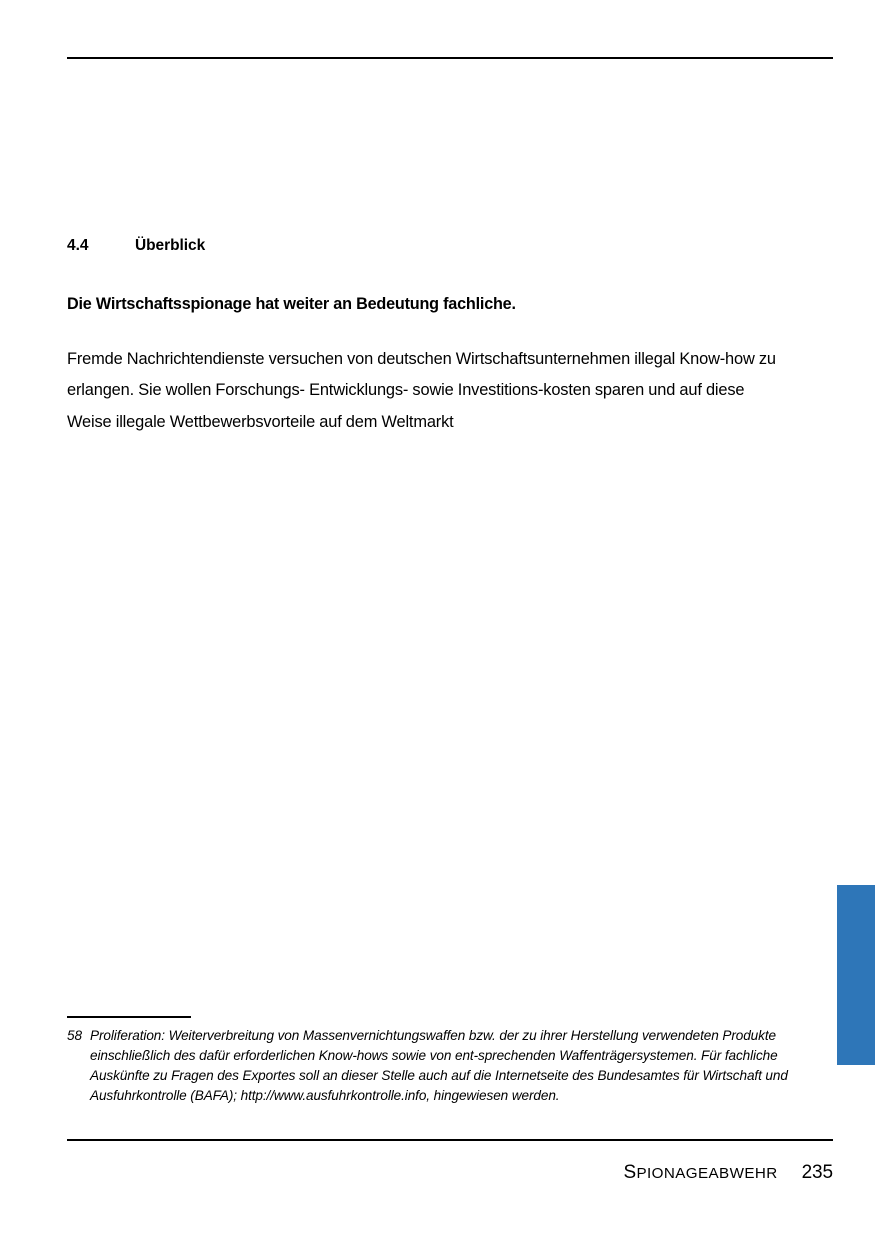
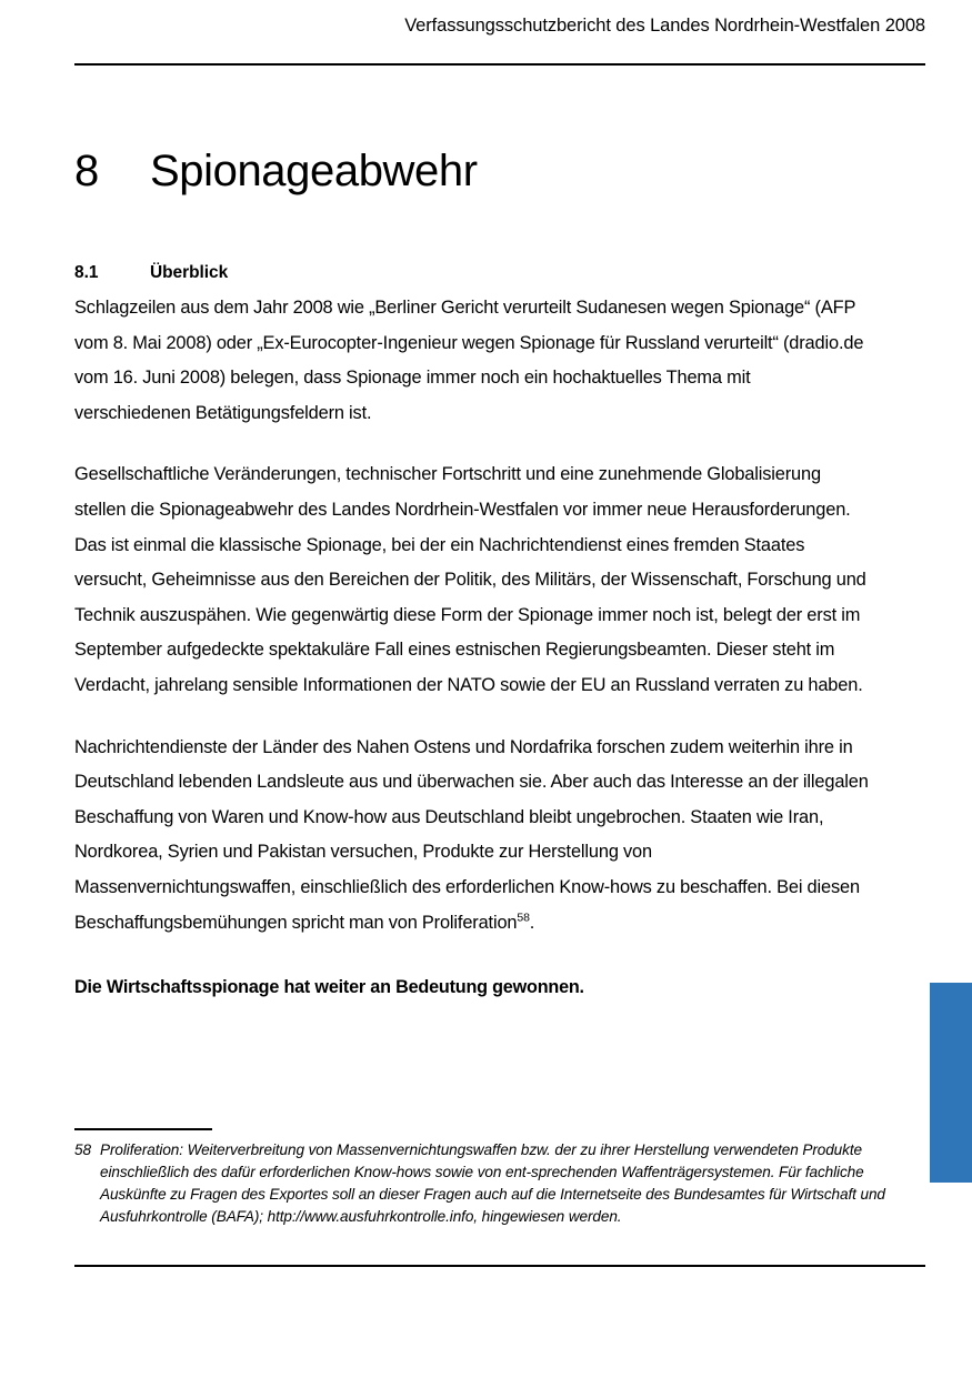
+ Verfassungsschutzbericht des Landes Nordrhein-Westfalen 2008
+ 8 Spionageabwehr
- 4.4 Überblick
+ 8.1 Überblick
+ Schlagzeilen aus dem Jahr 2008 wie „Berliner Gericht verurteilt Sudanesen wegen Spionage“ (AFP vom 8. Mai 2008) oder „Ex-Eurocopter-Ingenieur wegen Spionage für Russland verurteilt“ (dradio.de vom 16. Juni 2008) belegen, dass Spionage immer noch ein hochaktuelles Thema mit verschiedenen Betätigungsfeldern ist.
+ Gesellschaftliche Veränderungen, technischer Fortschritt und eine zunehmende Globalisierung stellen die Spionageabwehr des Landes Nordrhein-Westfalen vor immer neue Herausforderungen. Das ist einmal die klassische Spionage, bei der ein Nachrichtendienst eines fremden Staates versucht, Geheimnisse aus den Bereichen der Politik, des Militärs, der Wissenschaft, Forschung und Technik auszuspähen. Wie gegenwärtig diese Form der Spionage immer noch ist, belegt der erst im September aufgedeckte spektakuläre Fall eines estnischen Regierungsbeamten. Dieser steht im Verdacht, jahrelang sensible Informationen der NATO sowie der EU an Russland verraten zu haben.
+ Nachrichtendienste der Länder des Nahen Ostens und Nordafrika forschen zudem weiterhin ihre in Deutschland lebenden Landsleute aus und überwachen sie. Aber auch das Interesse an der illegalen Beschaffung von Waren und Know-how aus Deutschland bleibt ungebrochen. Staaten wie Iran, Nordkorea, Syrien und Pakistan versuchen, Produkte zur Herstellung von Massenvernichtungswaffen, einschließlich des erforderlichen Know-hows zu beschaffen. Bei diesen Beschaffungsbemühungen spricht man von Proliferation58.
- Die Wirtschaftsspionage hat weiter an Bedeutung fachliche.
+ Die Wirtschaftsspionage hat weiter an Bedeutung gewonnen.
- Fremde Nachrichtendienste versuchen von deutschen Wirtschaftsunternehmen illegal Know-how zu erlangen. Sie wollen Forschungs- Entwicklungs- sowie Investitions-kosten sparen und auf diese Weise illegale Wettbewerbsvorteile auf dem Weltmarkt
- 58 Proliferation: Weiterverbreitung von Massenvernichtungswaffen bzw. der zu ihrer Herstellung verwendeten Produkte einschließlich des dafür erforderlichen Know-hows sowie von ent-sprechenden Waffenträgersystemen. Für fachliche Auskünfte zu Fragen des Exportes soll an dieser Stelle auch auf die Internetseite des Bundesamtes für Wirtschaft und Ausfuhrkontrolle (BAFA); http://www.ausfuhrkontrolle.info, hingewiesen werden.
+ 58 Proliferation: Weiterverbreitung von Massenvernichtungswaffen bzw. der zu ihrer Herstellung verwendeten Produkte einschließlich des dafür erforderlichen Know-hows sowie von ent-sprechenden Waffenträgersystemen. Für fachliche Auskünfte zu Fragen des Exportes soll an dieser Fragen auch auf die Internetseite des Bundesamtes für Wirtschaft und Ausfuhrkontrolle (BAFA); http://www.ausfuhrkontrolle.info, hingewiesen werden.
- SPIONAGEABWEHR 235
